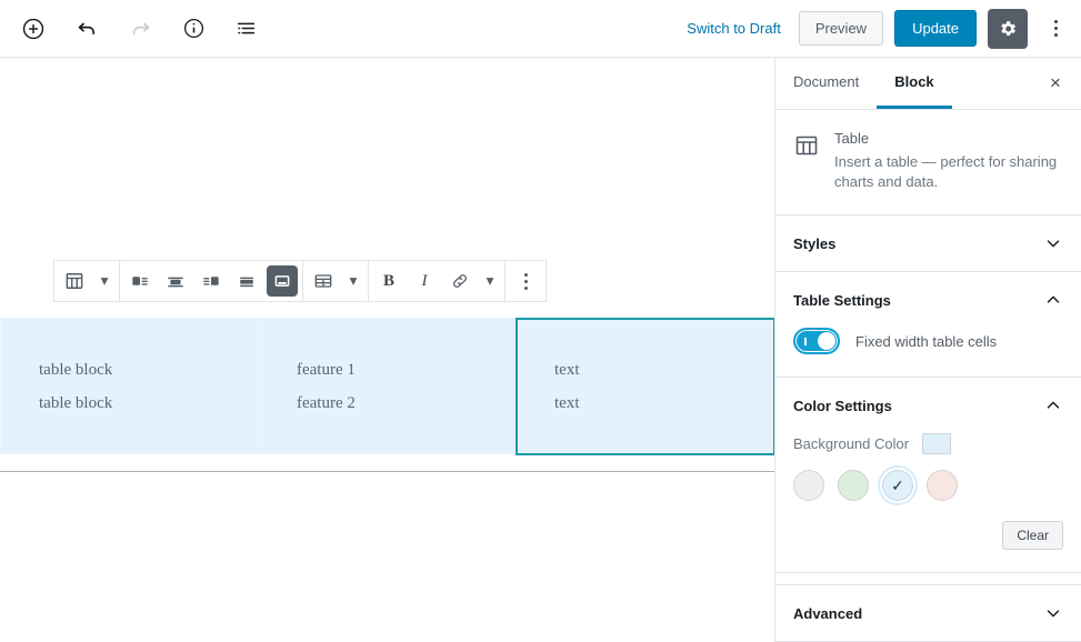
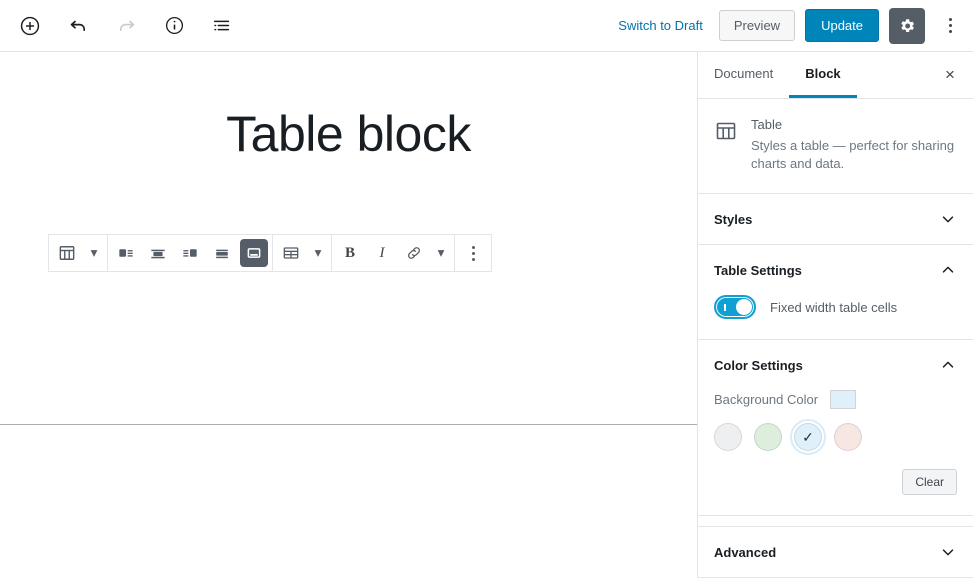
  Switch to Draft
  Preview
  Update
+ Table block
  ▾
  ▾
  B
  I
  ▾
- table block table block	feature 1 feature 2	text text
  Document
  Block
  ×
  Table
- Insert a table — perfect for sharing charts and data.
+ Styles a table — perfect for sharing charts and data.
  Styles
  Table Settings
  Fixed width table cells
  Color Settings
  Background Color
  ✓
  Clear
  Advanced
